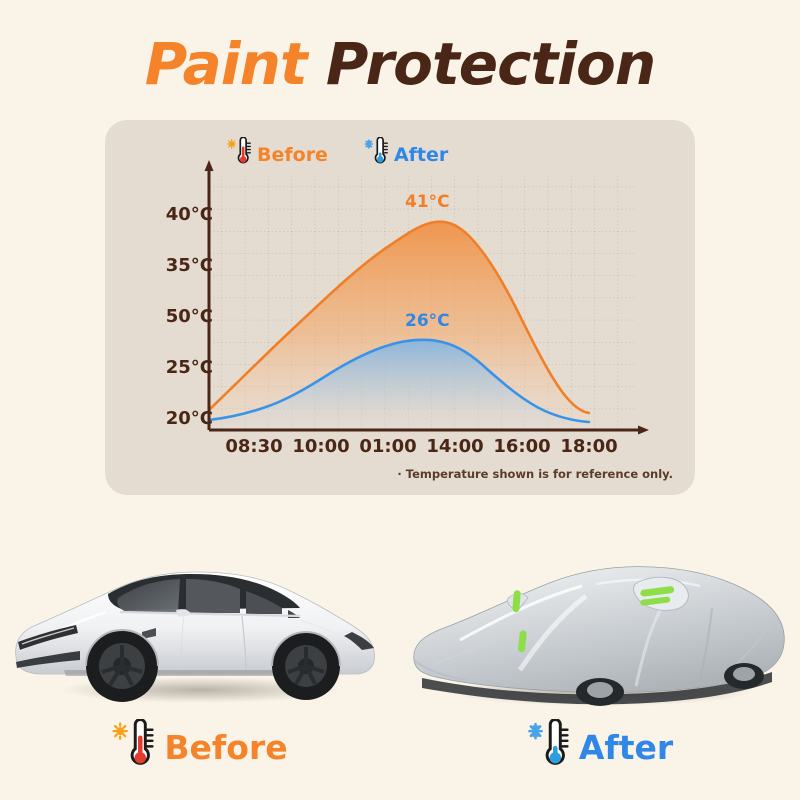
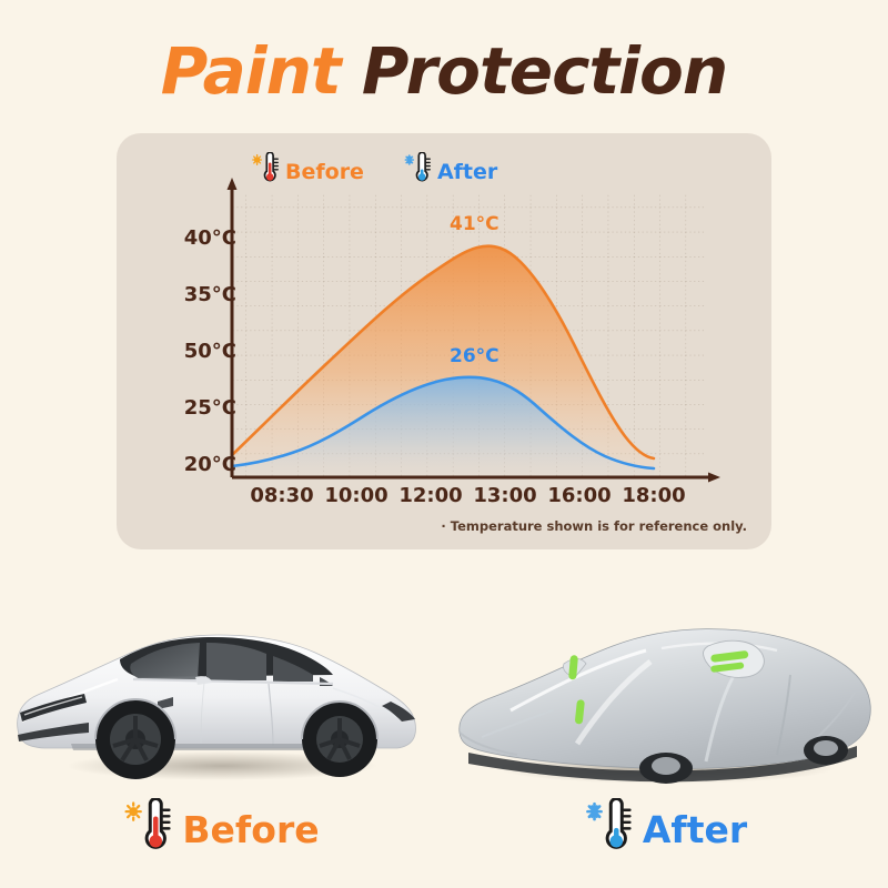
  Paint Protection
  Before
  After
  41°C
  26°C
  40°C
  35°C
  50°C
  25°C
  20°C
  08:30
  10:00
- 01:00
+ 12:00
- 14:00
+ 13:00
  16:00
  18:00
  · Temperature shown is for reference only.
  Before
  After
